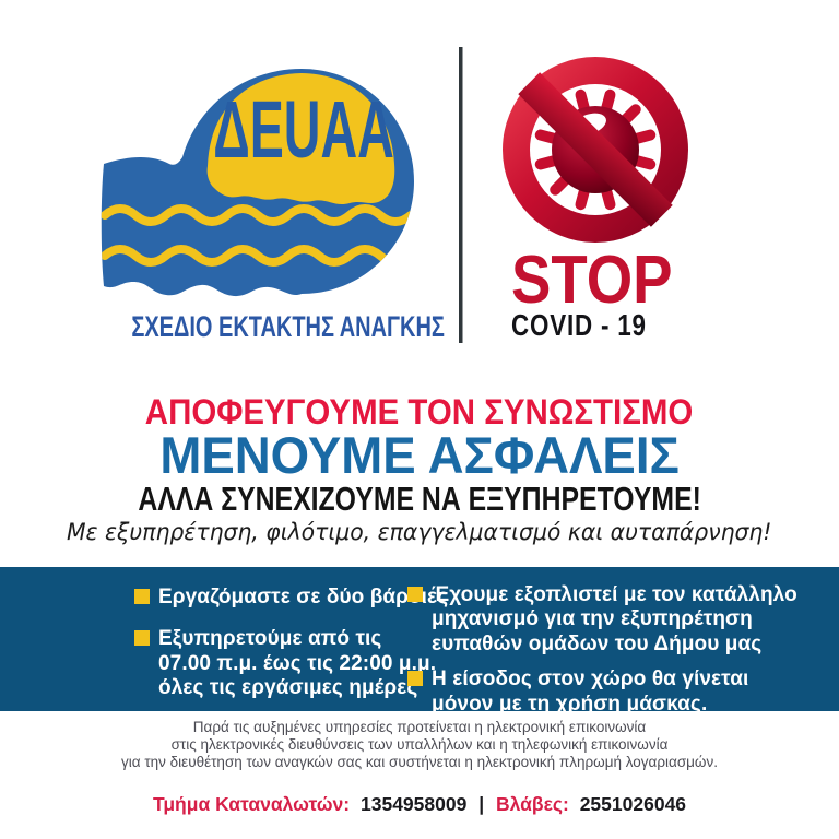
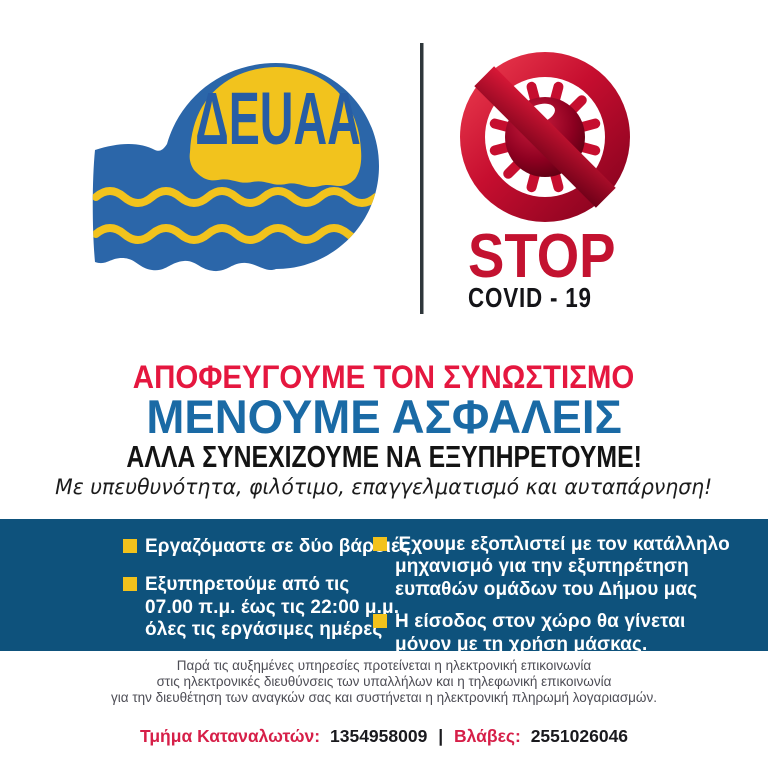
  ΔΕUΑΑ
- ΣΧΕΔΙΟ ΕΚΤΑΚΤΗΣ ΑΝΑΓΚΗΣ
  STOP
  COVID - 19
  ΑΠΟΦΕΥΓΟΥΜΕ ΤΟΝ ΣΥΝΩΣΤΙΣΜΟ
  ΜΕΝΟΥΜΕ ΑΣΦΑΛΕΙΣ
  ΑΛΛΑ ΣΥΝΕΧΙΖΟΥΜΕ ΝΑ ΕΞΥΠΗΡΕΤΟΥΜΕ!
- Με εξυπηρέτηση, φιλότιμο, επαγγελματισμό και αυταπάρνηση!
+ Με υπευθυνότητα, φιλότιμο, επαγγελματισμό και αυταπάρνηση!
  Εργαζόμαστε σε δύο βάριες
  Εξυπηρετούμε από τις
  07.00 π.μ. έως τις 22:00 μ.μ.
  όλες τις εργάσιμες ημέρες
  Έχουμε εξοπλιστεί με τον κατάλληλο
  μηχανισμό για την εξυπηρέτηση
  ευπαθών ομάδων του Δήμου μας
  Η είσοδος στον χώρο θα γίνεται
  μόνον με τη χρήση μάσκας.
  Παρά τις αυξημένες υπηρεσίες προτείνεται η ηλεκτρονική επικοινωνία
  στις ηλεκτρονικές διευθύνσεις των υπαλλήλων και η τηλεφωνική επικοινωνία
  για την διευθέτηση των αναγκών σας και συστήνεται η ηλεκτρονική πληρωμή λογαριασμών.
  Τμήμα Καταναλωτών: 1354958009 | Βλάβες: 2551026046
